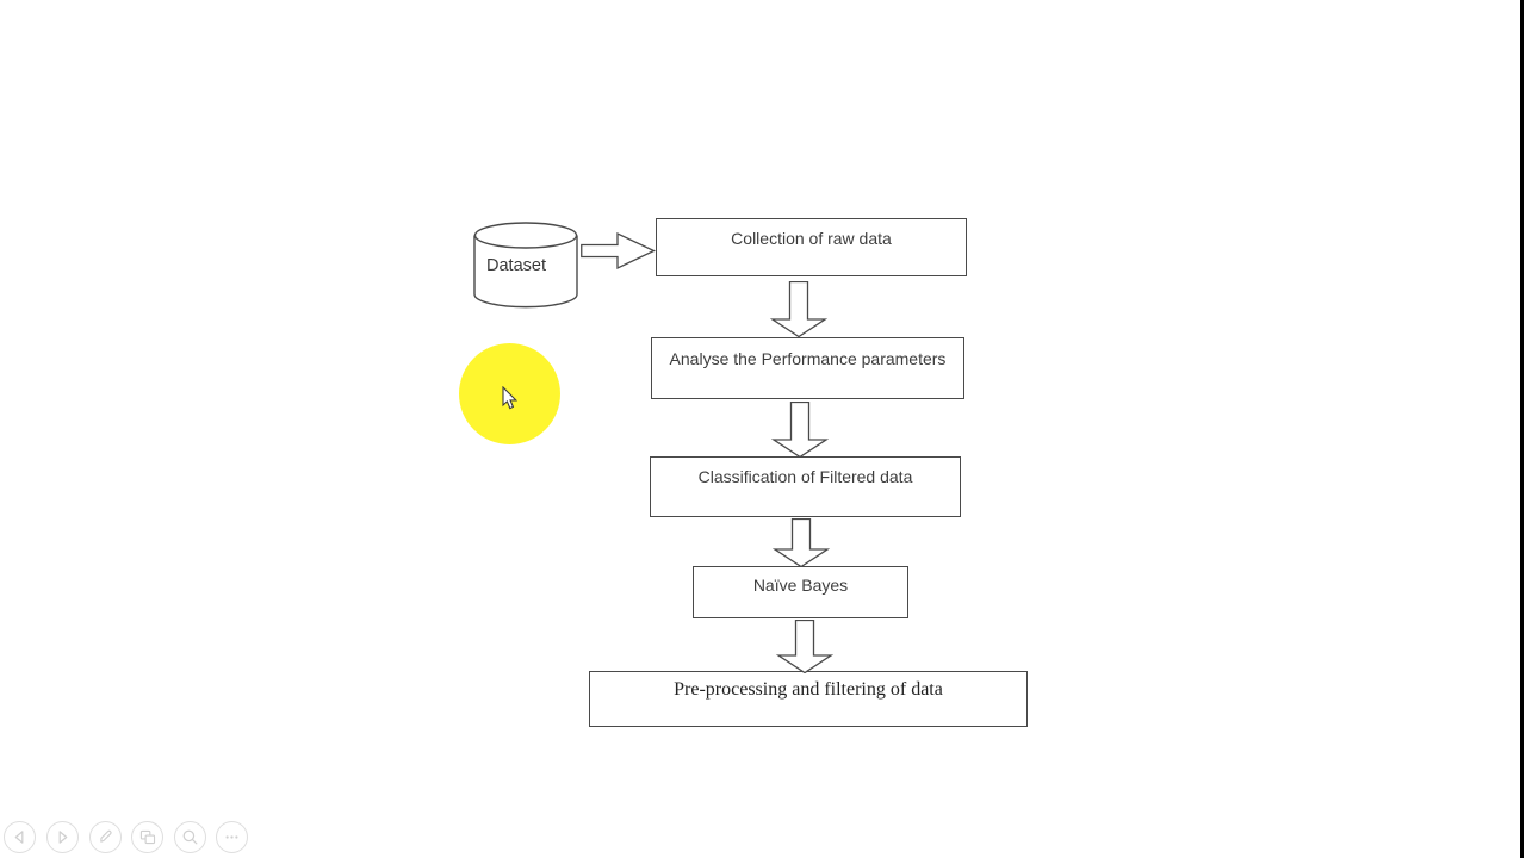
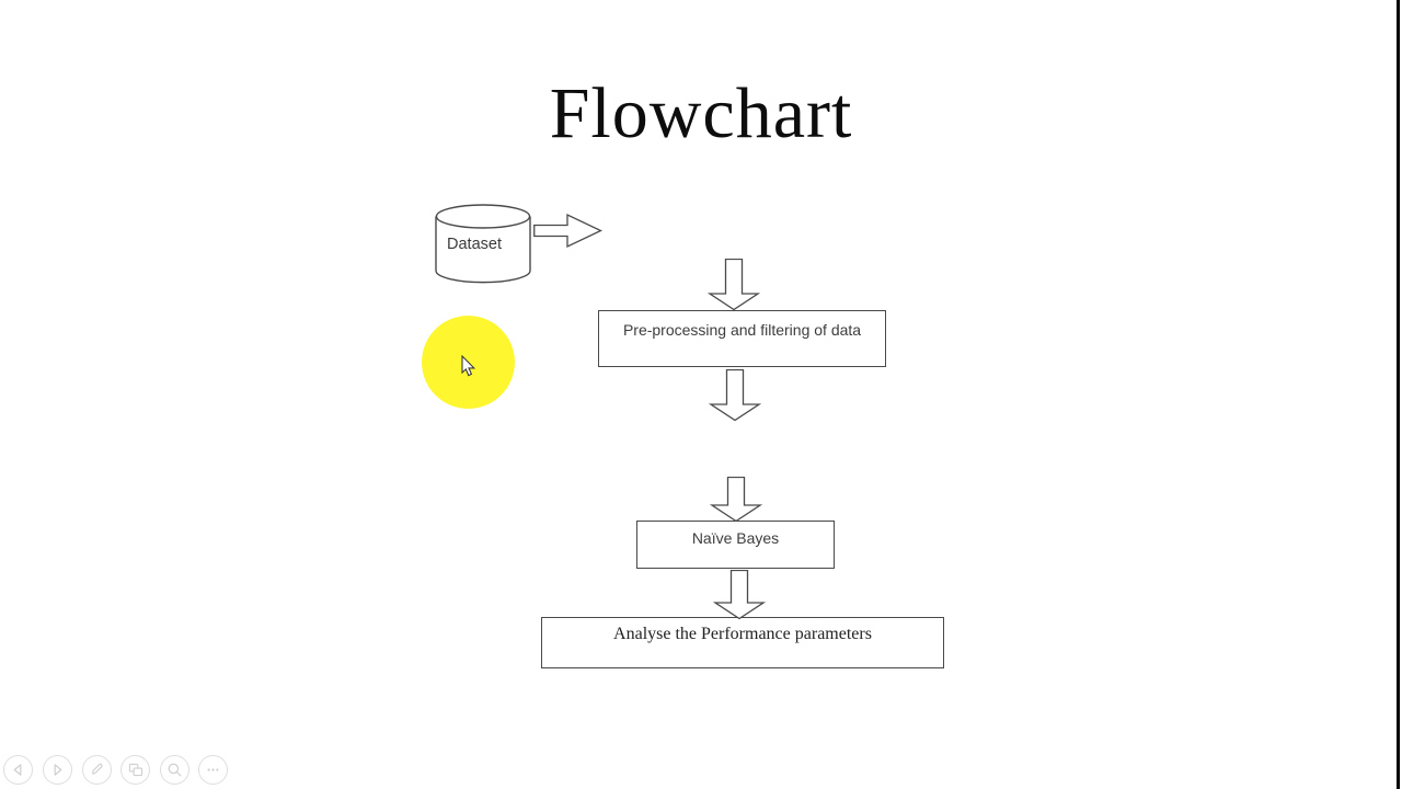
+ Flowchart
  Dataset
- Collection of raw data
- Analyse the Performance parameters
+ Pre-processing and filtering of data
- Classification of Filtered data
  Naïve Bayes
- Pre-processing and filtering of data
+ Analyse the Performance parameters
